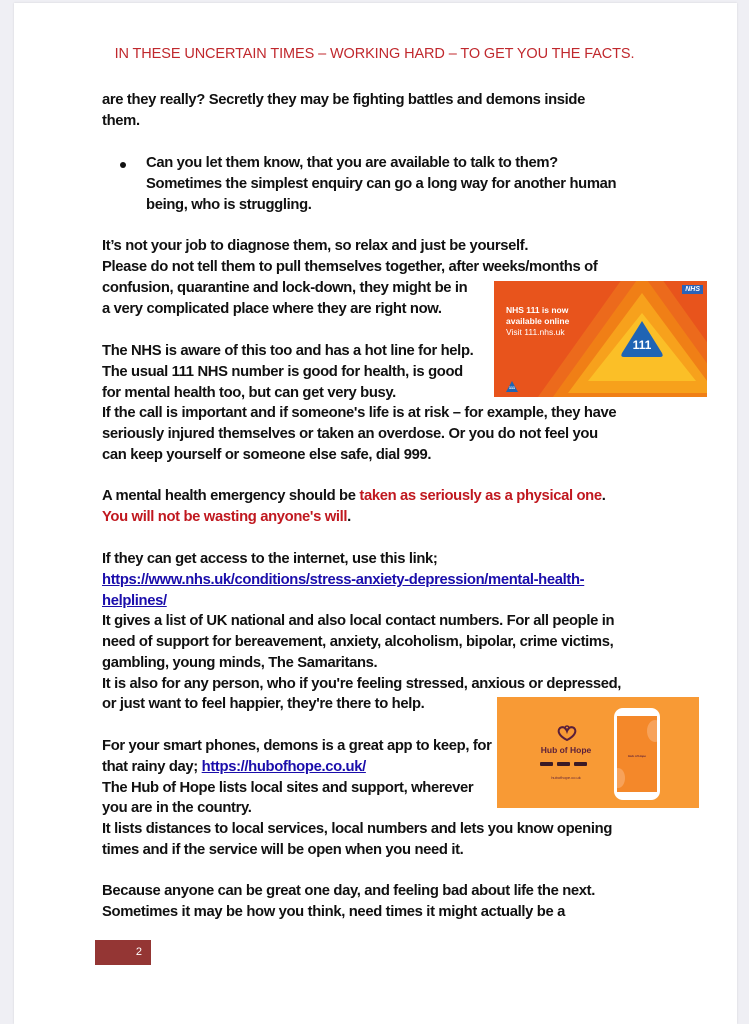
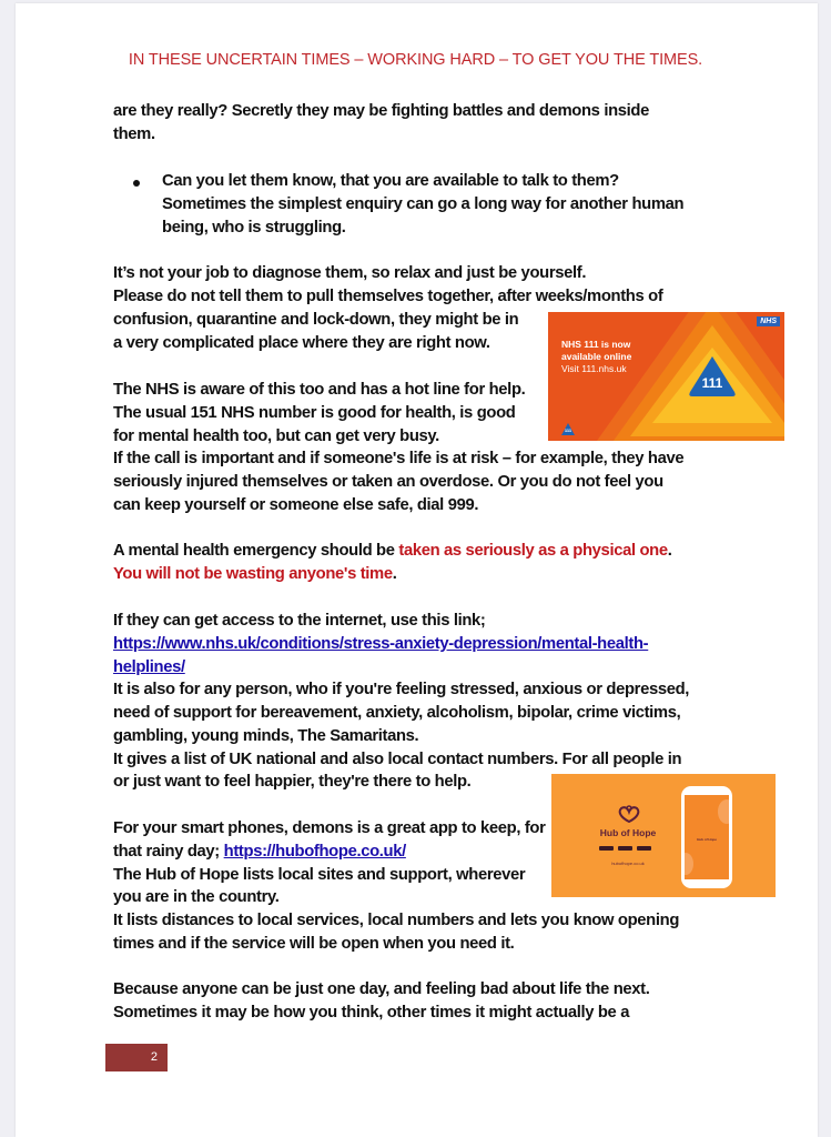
- IN THESE UNCERTAIN TIMES – WORKING HARD – TO GET YOU THE FACTS.
+ IN THESE UNCERTAIN TIMES – WORKING HARD – TO GET YOU THE TIMES.
  are they really? Secretly they may be fighting battles and demons inside
  them.
  Can you let them know, that you are available to talk to them?
  Sometimes the simplest enquiry can go a long way for another human
  being, who is struggling.
  It’s not your job to diagnose them, so relax and just be yourself.
  Please do not tell them to pull themselves together, after weeks/months of
  confusion, quarantine and lock-down, they might be in
  a very complicated place where they are right now.
  The NHS is aware of this too and has a hot line for help.
- The usual 111 NHS number is good for health, is good
+ The usual 151 NHS number is good for health, is good
  for mental health too, but can get very busy.
  If the call is important and if someone's life is at risk – for example, they have
  seriously injured themselves or taken an overdose. Or you do not feel you
  can keep yourself or someone else safe, dial 999.
  A mental health emergency should be taken as seriously as a physical one.
- You will not be wasting anyone's will.
+ You will not be wasting anyone's time.
  If they can get access to the internet, use this link;
  https://www.nhs.uk/conditions/stress-anxiety-depression/mental-health-
  helplines/
- It gives a list of UK national and also local contact numbers. For all people in
+ It is also for any person, who if you're feeling stressed, anxious or depressed,
  need of support for bereavement, anxiety, alcoholism, bipolar, crime victims,
  gambling, young minds, The Samaritans.
- It is also for any person, who if you're feeling stressed, anxious or depressed,
+ It gives a list of UK national and also local contact numbers. For all people in
  or just want to feel happier, they're there to help.
  For your smart phones, demons is a great app to keep, for
  that rainy day; https://hubofhope.co.uk/
  The Hub of Hope lists local sites and support, wherever
  you are in the country.
  It lists distances to local services, local numbers and lets you know opening
  times and if the service will be open when you need it.
- Because anyone can be great one day, and feeling bad about life the next.
+ Because anyone can be just one day, and feeling bad about life the next.
- Sometimes it may be how you think, need times it might actually be a
+ Sometimes it may be how you think, other times it might actually be a
  NHS 111 is now
  available online
  Visit 111.nhs.uk
  111
  Hub of Hope
  2
